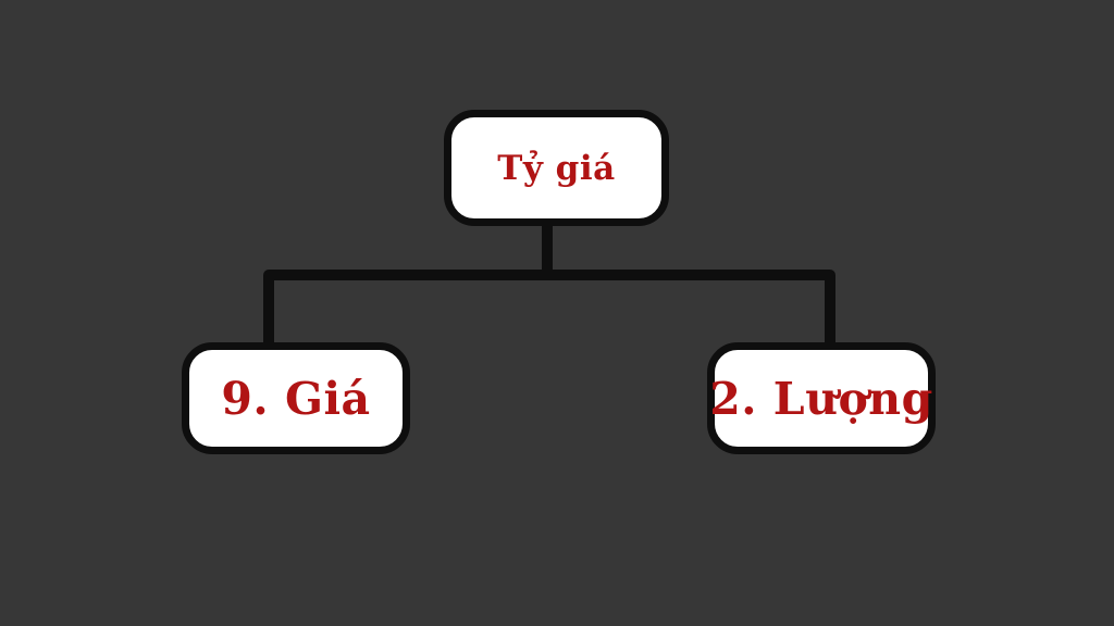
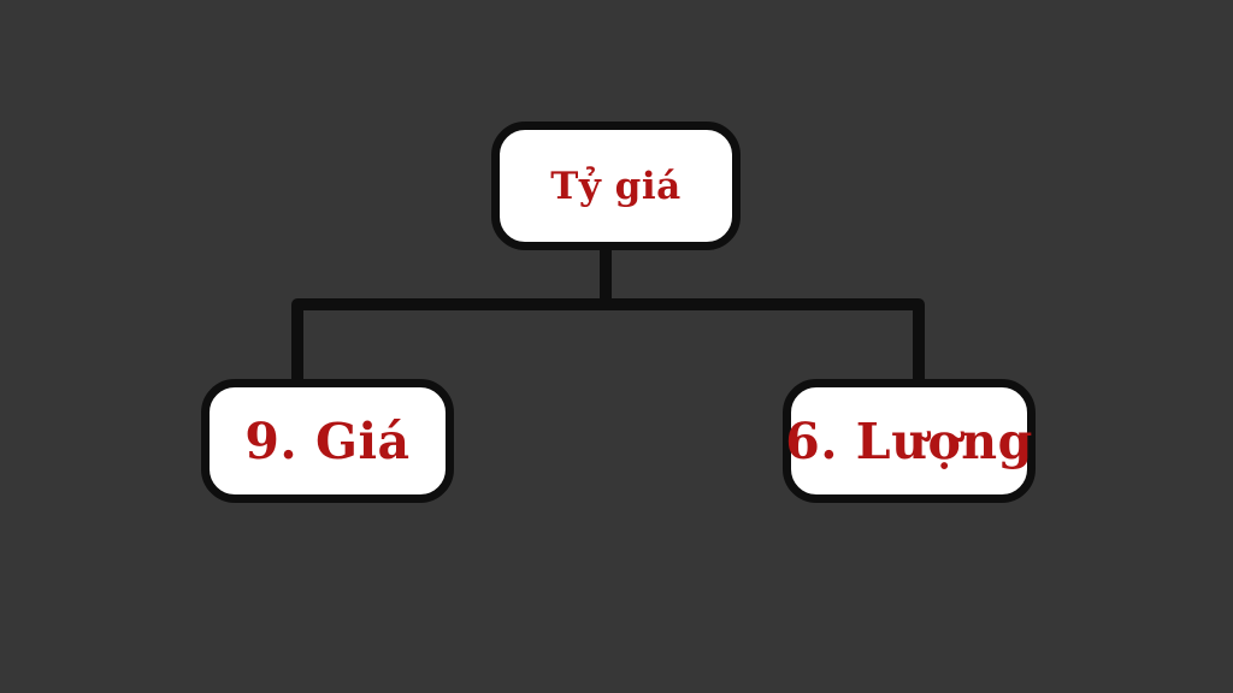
  Tỷ giá
  9. Giá
- 2. Lượng
+ 6. Lượng
